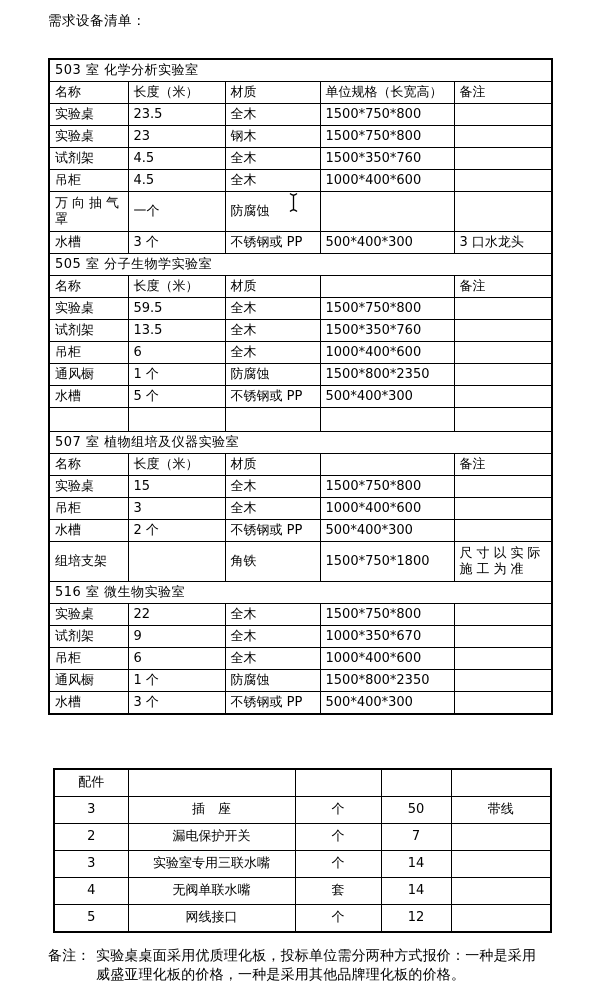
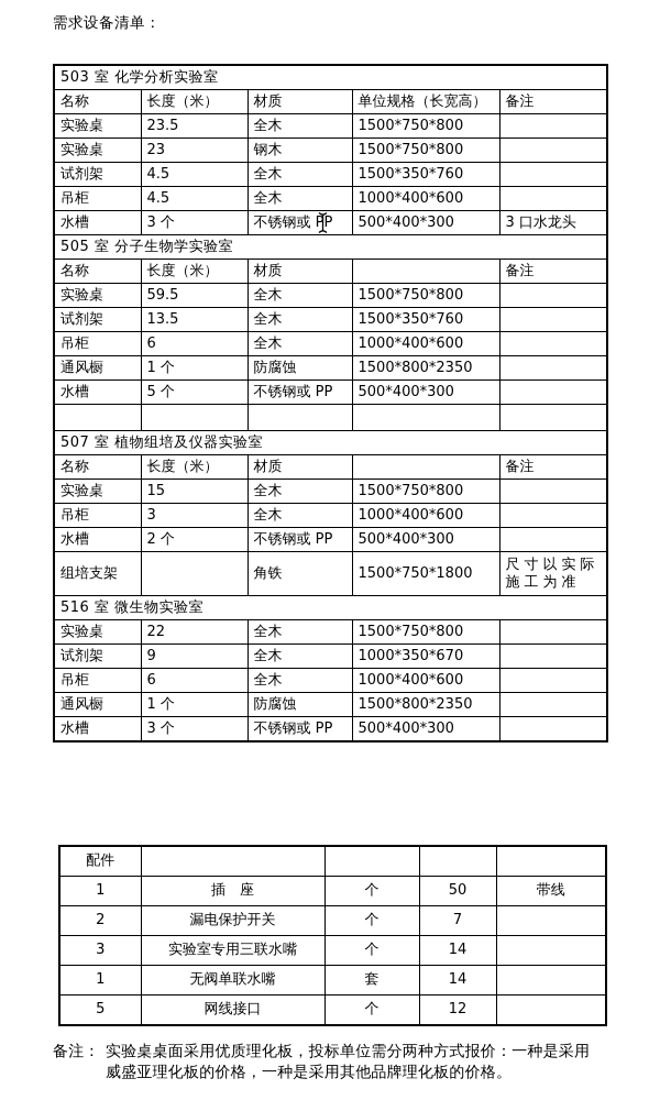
  需求设备清单：
  503 室 化学分析实验室
  名称	长度（米）	材质	单位规格（长宽高）	备注
  实验桌	23.5	全木	1500*750*800
  实验桌	23	钢木	1500*750*800
  试剂架	4.5	全木	1500*350*760
  吊柜	4.5	全木	1000*400*600
- 万向抽气罩	一个	防腐蚀
  水槽	3 个	不锈钢或 PP	500*400*300	3 口水龙头
  505 室 分子生物学实验室
  名称	长度（米）	材质		备注
  实验桌	59.5	全木	1500*750*800
  试剂架	13.5	全木	1500*350*760
  吊柜	6	全木	1000*400*600
  通风橱	1 个	防腐蚀	1500*800*2350
  水槽	5 个	不锈钢或 PP	500*400*300
  507 室 植物组培及仪器实验室
  名称	长度（米）	材质		备注
  实验桌	15	全木	1500*750*800
  吊柜	3	全木	1000*400*600
  水槽	2 个	不锈钢或 PP	500*400*300
  组培支架		角铁	1500*750*1800	尺寸以实际施工为准
  516 室 微生物实验室
  实验桌	22	全木	1500*750*800
  试剂架	9	全木	1000*350*670
  吊柜	6	全木	1000*400*600
  通风橱	1 个	防腐蚀	1500*800*2350
  水槽	3 个	不锈钢或 PP	500*400*300
  配件
- 3	插 座	个	50	带线
+ 1	插 座	个	50	带线
  2	漏电保护开关	个	7
  3	实验室专用三联水嘴	个	14
- 4	无阀单联水嘴	套	14
+ 1	无阀单联水嘴	套	14
  5	网线接口	个	12
  备注：
  实验桌桌面采用优质理化板，投标单位需分两种方式报价：一种是采用
  威盛亚理化板的价格，一种是采用其他品牌理化板的价格。
